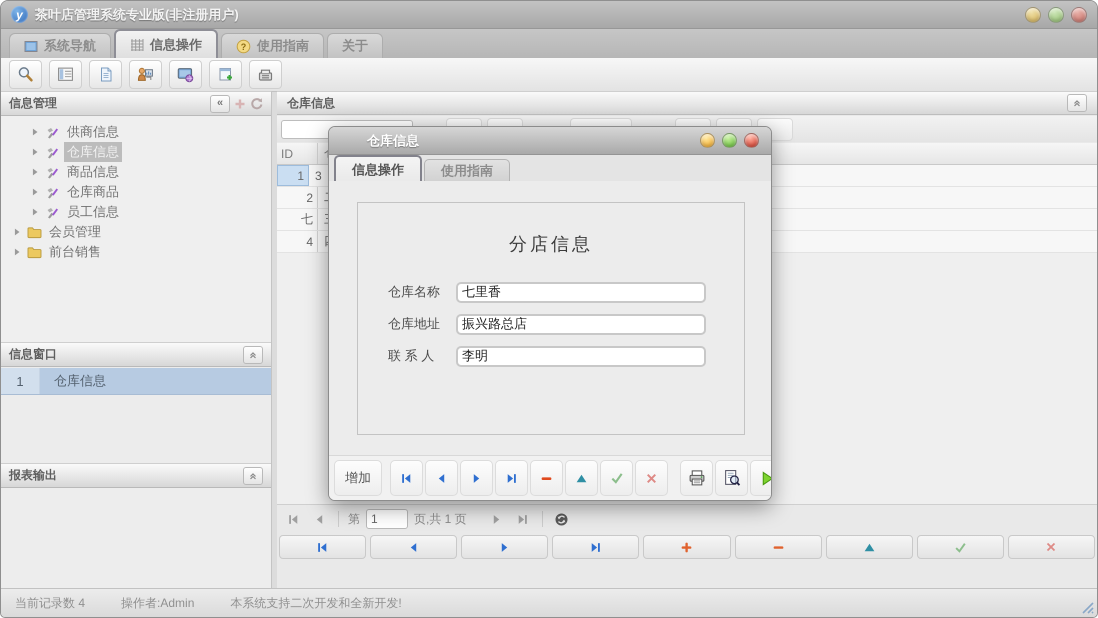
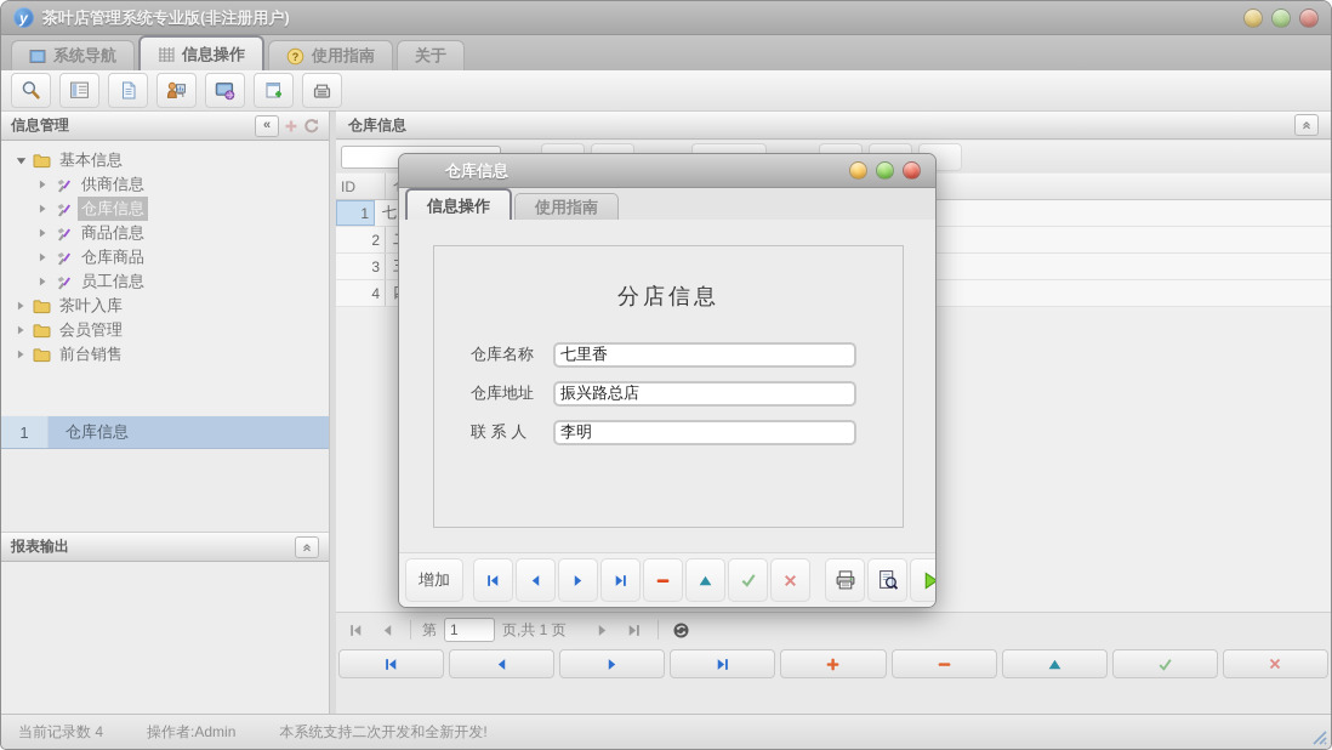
  y
  茶叶店管理系统专业版(非注册用户)
  系统导航
  信息操作
  ?
  使用指南
  关于
  信息管理
  «
+ 基本信息
  供商信息
  仓库信息
  商品信息
  仓库商品
  员工信息
+ 茶叶入库
  会员管理
  前台销售
- 信息窗口
  1
  仓库信息
  报表输出
  仓库信息
  ID
  1
- 3
+ 七
  2
- 七
+ 3
  4
  第
  1
  页,共 1 页
  当前记录数 4
  操作者:Admin
  本系统支持二次开发和全新开发!
  仓库信息
  信息操作
  使用指南
  分店信息
  仓库名称
  七里香
  仓库地址
  振兴路总店
  联 系 人
  李明
  增加
